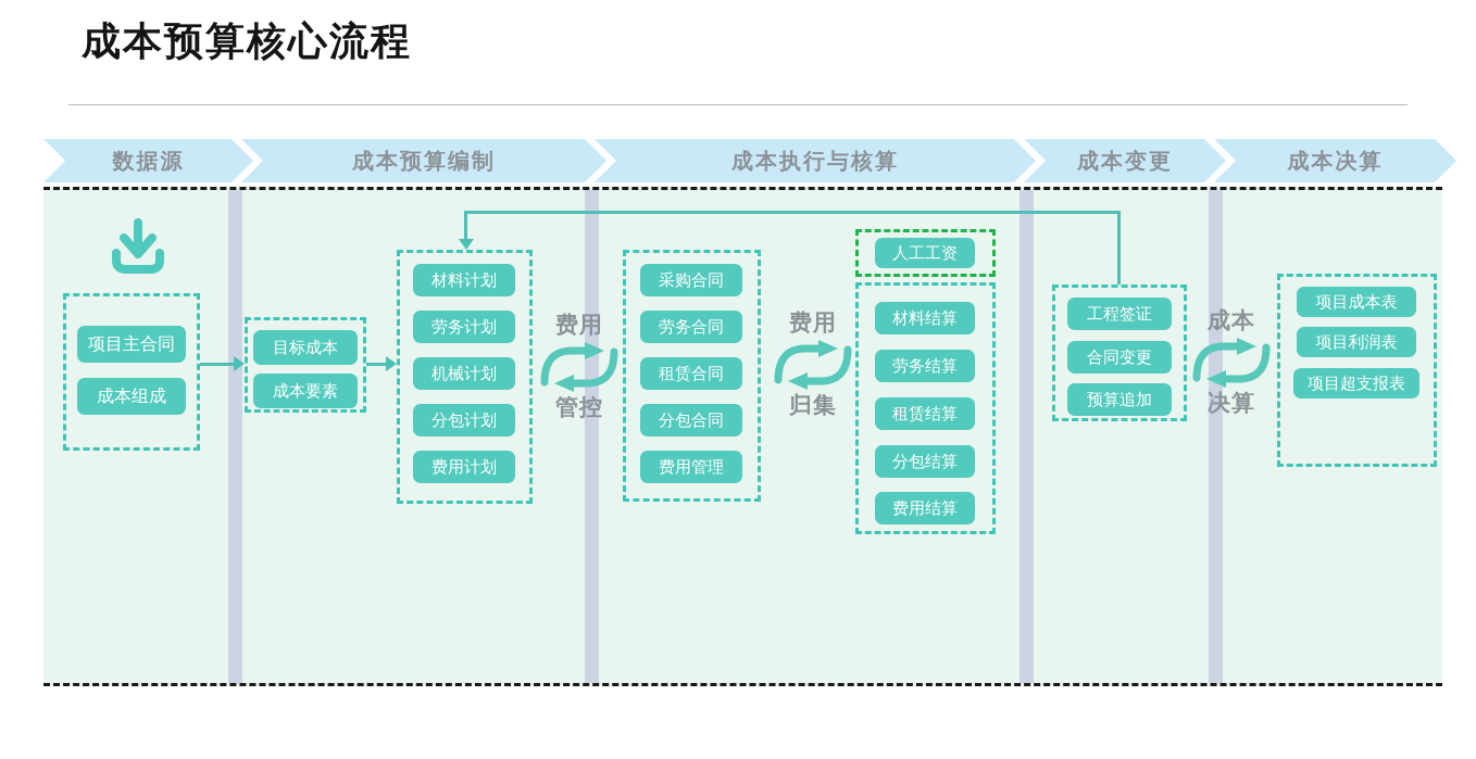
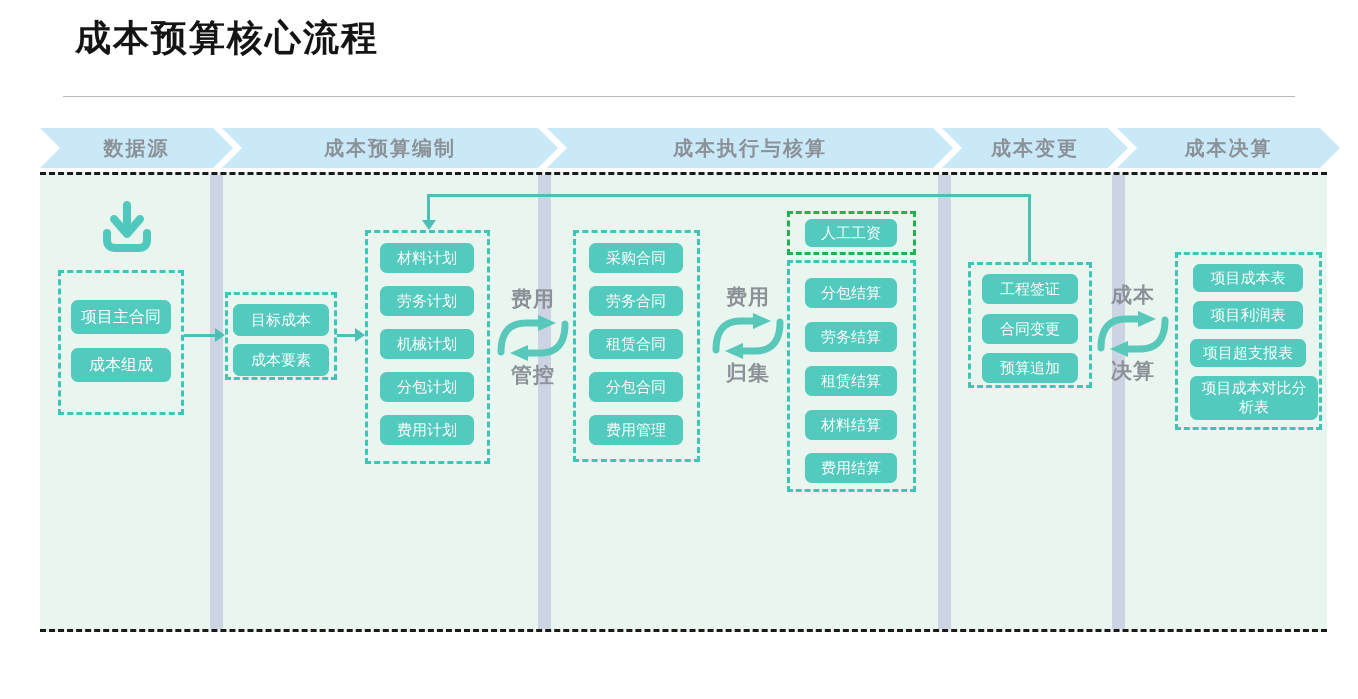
  成本预算核心流程
  数据源
  成本预算编制
  成本执行与核算
  成本变更
  成本决算
  项目主合同
  成本组成
  目标成本
  成本要素
  材料计划
  劳务计划
  机械计划
  分包计划
  费用计划
  费用
  管控
  采购合同
  劳务合同
  租赁合同
  分包合同
  费用管理
  费用
  归集
  人工工资
- 材料结算
+ 分包结算
  劳务结算
  租赁结算
- 分包结算
+ 材料结算
  费用结算
  工程签证
  合同变更
  预算追加
  成本
  决算
  项目成本表
  项目利润表
  项目超支报表
+ 项目成本对比分析表
